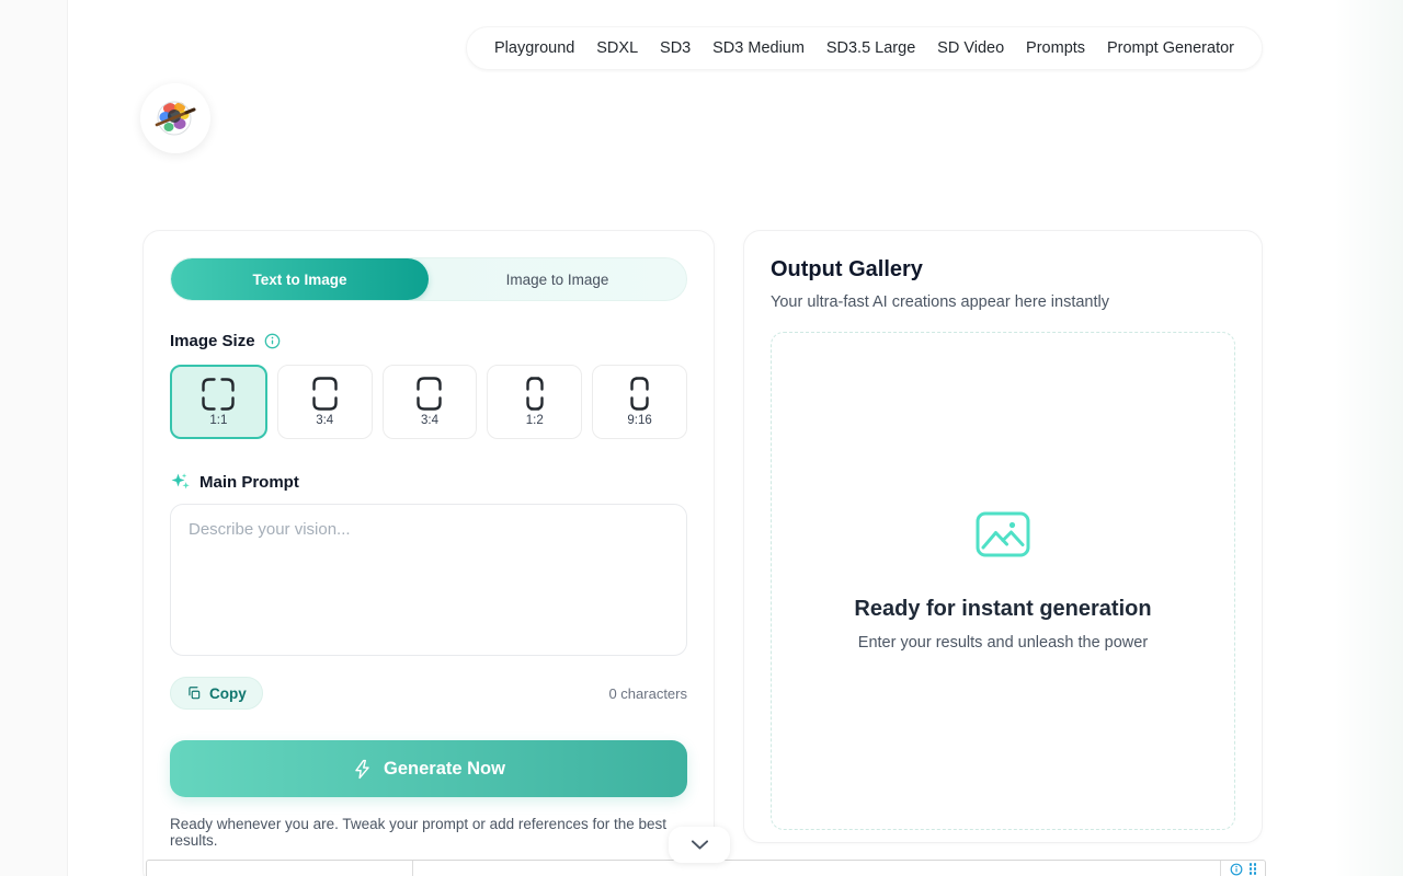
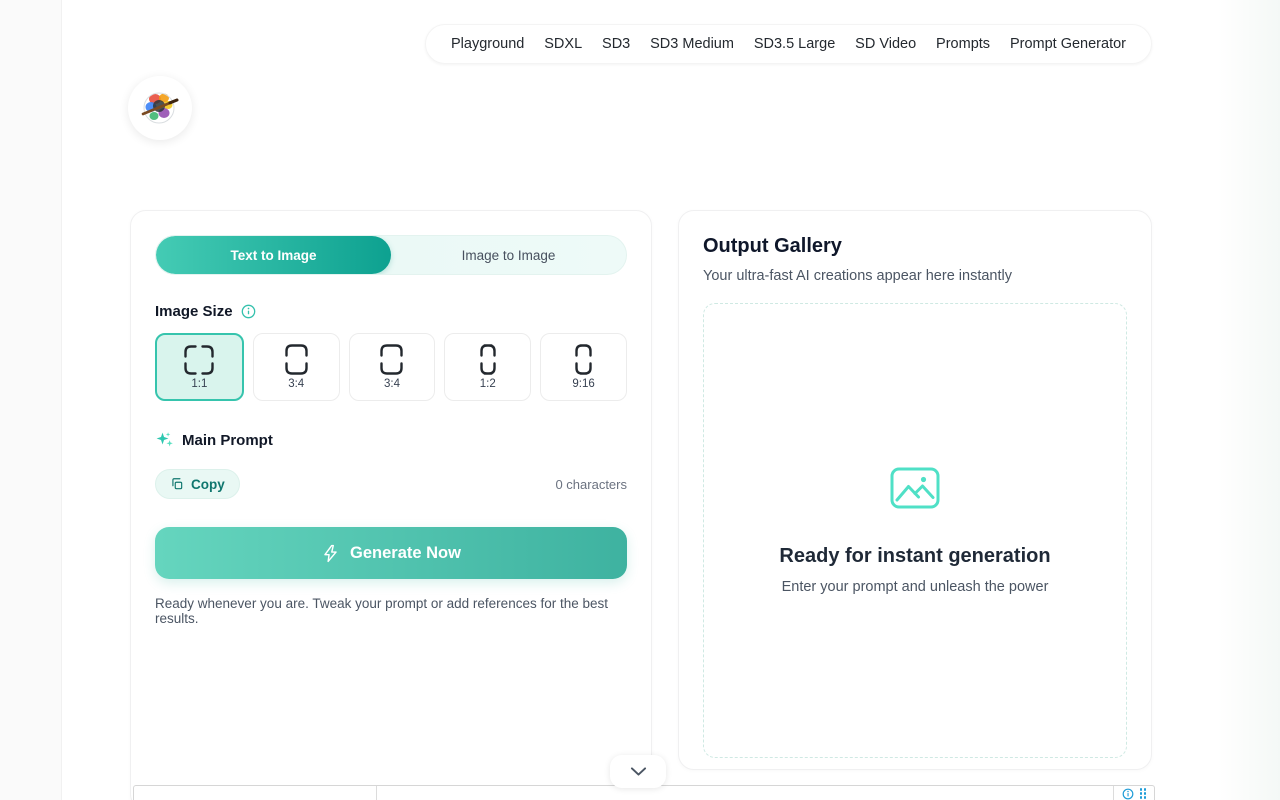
  Playground
  SDXL
  SD3
  SD3 Medium
  SD3.5 Large
  SD Video
  Prompts
  Prompt Generator
  Text to Image
  Image to Image
  Image Size
  1:1
  3:4
  3:4
  1:2
  9:16
  Main Prompt
- Describe your vision...
  Copy
  0 characters
  Generate Now
  Ready whenever you are. Tweak your prompt or add references for the best results.
  Output Gallery
  Your ultra-fast AI creations appear here instantly
  Ready for instant generation
- Enter your results and unleash the power
+ Enter your prompt and unleash the power
